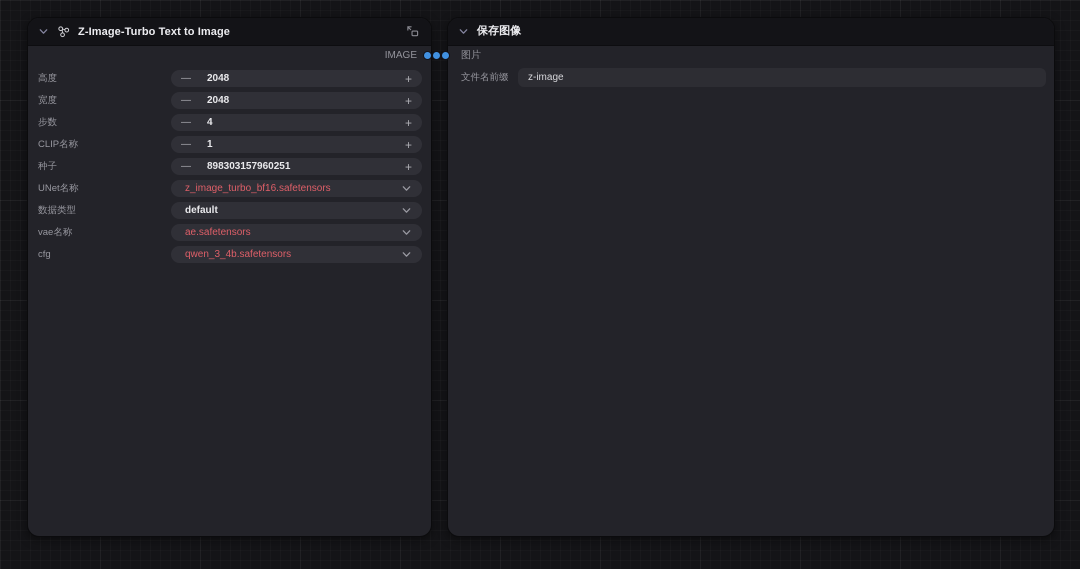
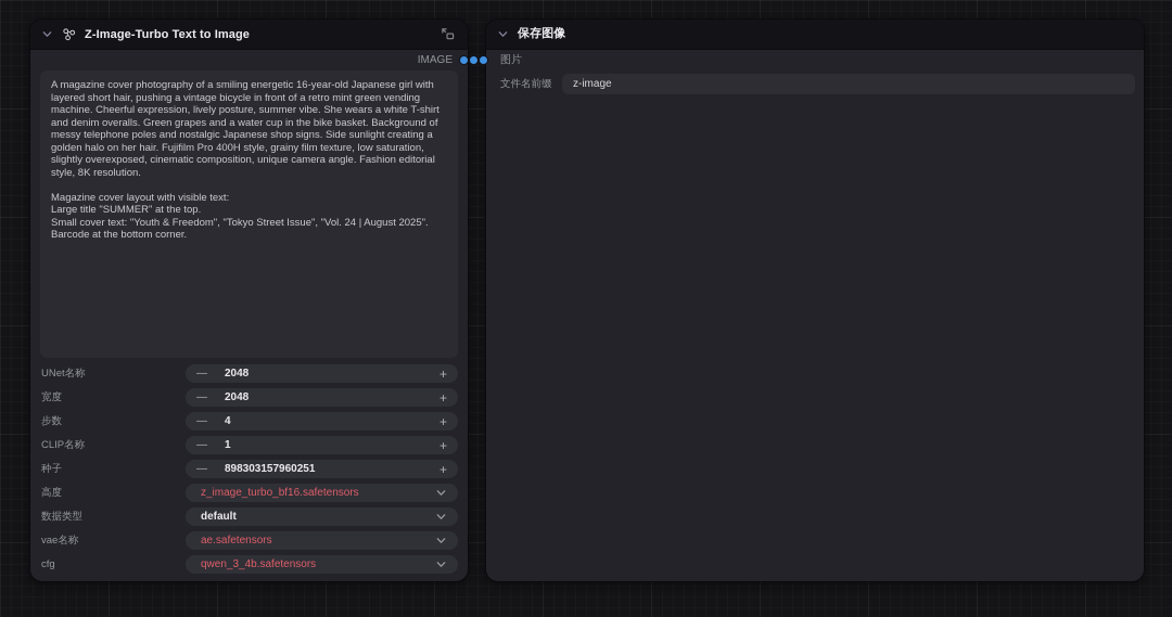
  Z-Image-Turbo Text to Image
  IMAGE
+ A magazine cover photography of a smiling energetic 16-year-old Japanese girl with layered short hair, pushing a vintage bicycle in front of a retro mint green vending machine. Cheerful expression, lively posture, summer vibe. She wears a white T-shirt and denim overalls. Green grapes and a water cup in the bike basket. Background of messy telephone poles and nostalgic Japanese shop signs. Side sunlight creating a golden halo on her hair. Fujifilm Pro 400H style, grainy film texture, low saturation, slightly overexposed, cinematic composition, unique camera angle. Fashion editorial style, 8K resolution.
+ Magazine cover layout with visible text:
+ Large title "SUMMER" at the top.
+ Small cover text: "Youth & Freedom", "Tokyo Street Issue", "Vol. 24 | August 2025".
+ Barcode at the bottom corner.
- 高度
+ UNet名称
  —
  2048
  +
  宽度
  —
  2048
  +
  步数
  —
  4
  +
  CLIP名称
  —
  1
  +
  种子
  —
  898303157960251
  +
- UNet名称
+ 高度
  z_image_turbo_bf16.safetensors
  数据类型
  default
  vae名称
  ae.safetensors
  cfg
  qwen_3_4b.safetensors
  保存图像
  图片
  文件名前缀
  z-image
